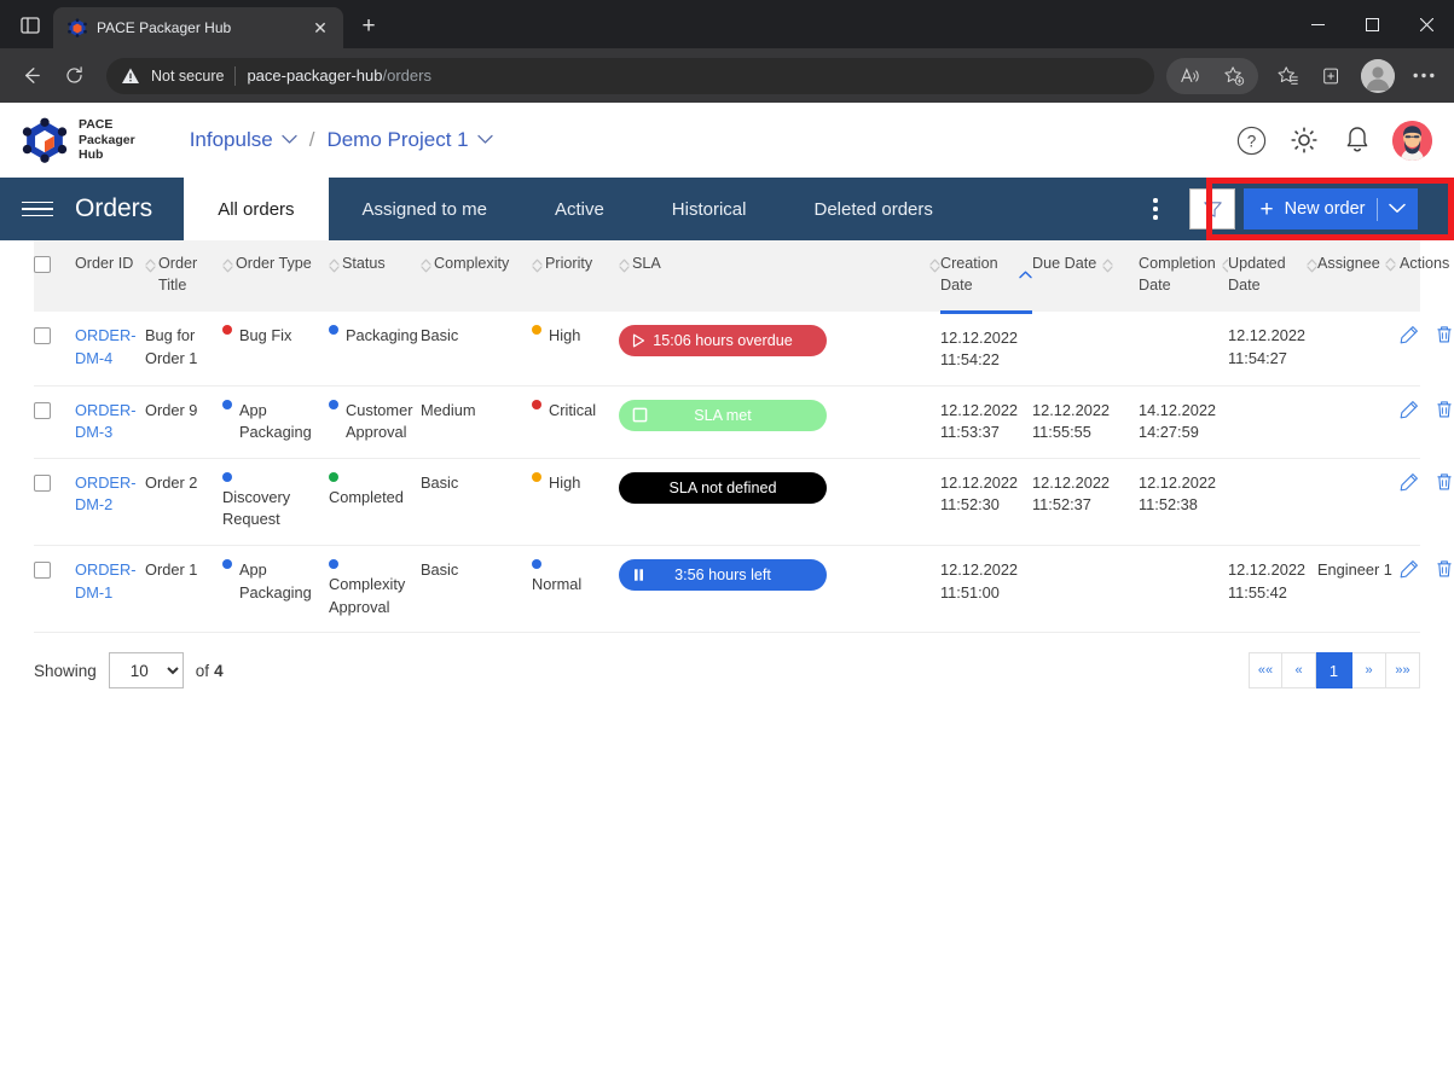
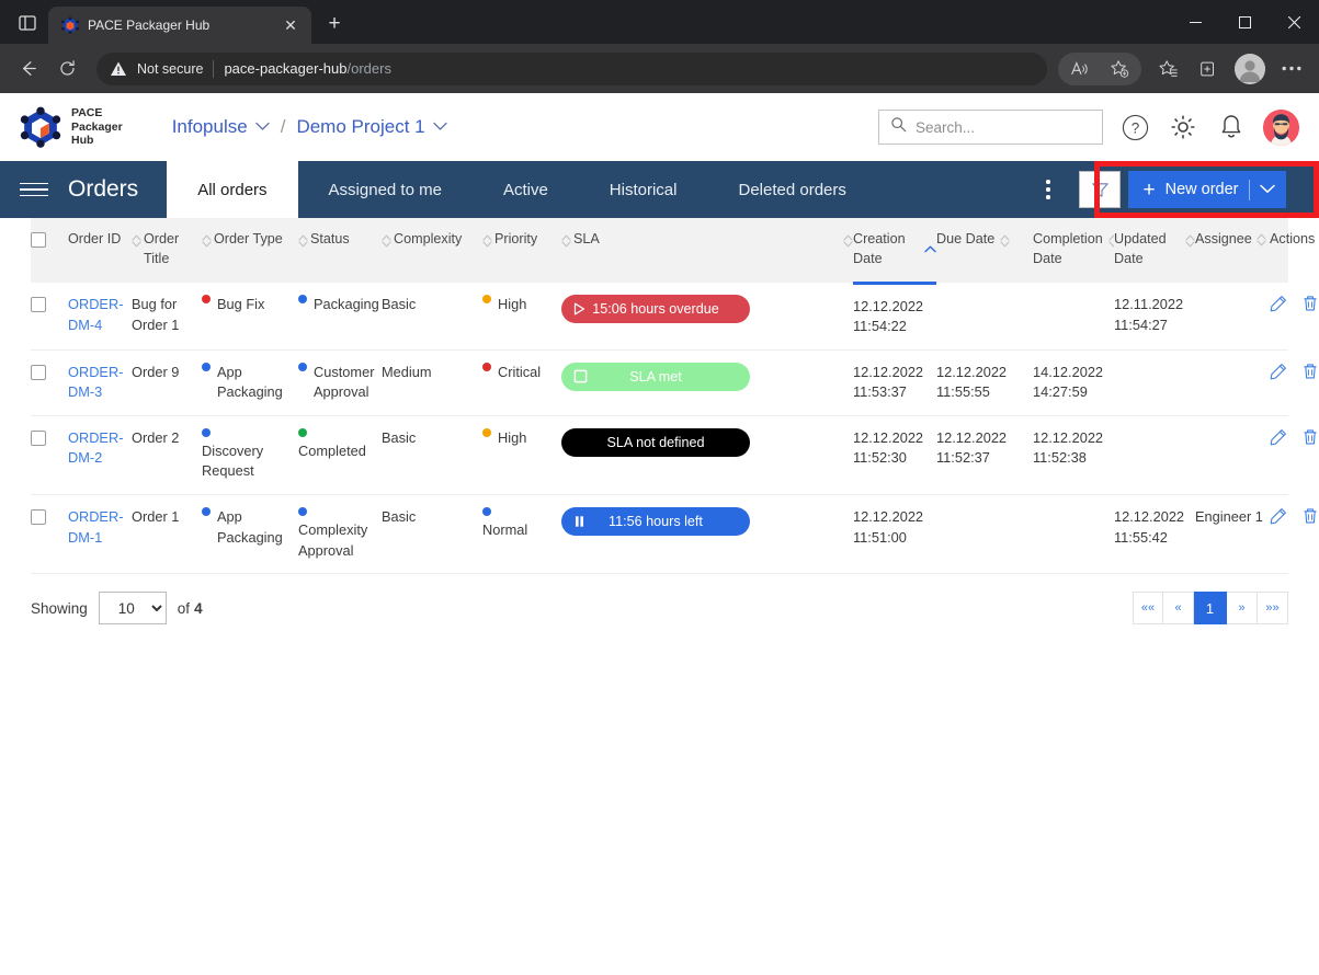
  PACE Packager Hub
  ✕
  +
  Not secure
  pace-packager-hub/orders
  PACE
  Packager
  Hub
  Infopulse
  /
  Demo Project 1
+ Search...
  ?
  Orders
  All orders
  Assigned to me
  Active
  Historical
  Deleted orders
  +
  New order
  	Order ID	Order Title	Order Type	Status	Complexity	Priority	SLA		Creation Date	Due Date	Completion Date	Updated Date	Assignee	Actions
- 	ORDER-DM-4	Bug for Order 1	Bug Fix	Packaging	Basic	High	15:06 hours overdue	12.12.2022 11:54:22			12.12.2022 11:54:27
+ 	ORDER-DM-4	Bug for Order 1	Bug Fix	Packaging	Basic	High	15:06 hours overdue	12.12.2022 11:54:22			12.11.2022 11:54:27
  	ORDER-DM-3	Order 9	App Packaging	Customer Approval	Medium	Critical	SLA met	12.12.2022 11:53:37	12.12.2022 11:55:55	14.12.2022 14:27:59
  	ORDER-DM-2	Order 2	Discovery Request	Completed	Basic	High	SLA not defined	12.12.2022 11:52:30	12.12.2022 11:52:37	12.12.2022 11:52:38
- 	ORDER-DM-1	Order 1	App Packaging	Complexity Approval	Basic	Normal	3:56 hours left	12.12.2022 11:51:00			12.12.2022 11:55:42	Engineer 1
+ 	ORDER-DM-1	Order 1	App Packaging	Complexity Approval	Basic	Normal	11:56 hours left	12.12.2022 11:51:00			12.12.2022 11:55:42	Engineer 1
  Showing
  10
  of
  4
  ««
  «
  1
  »
  »»
